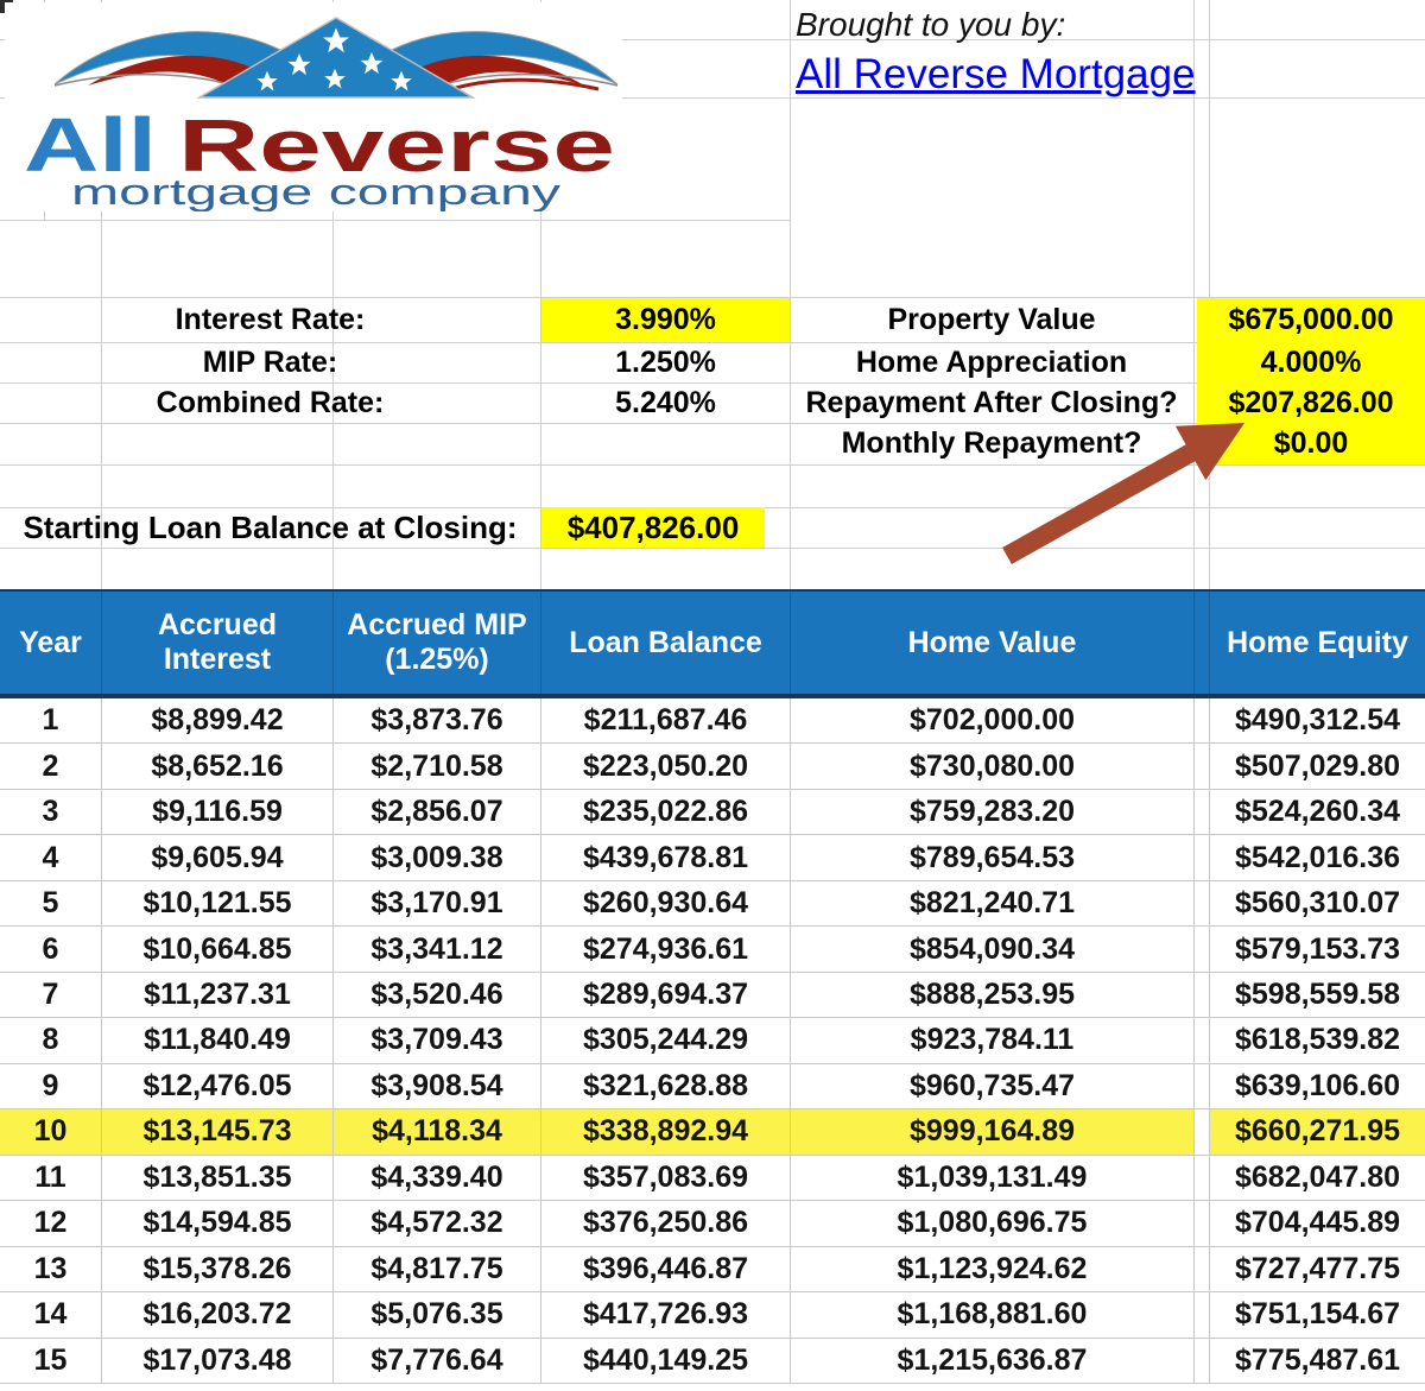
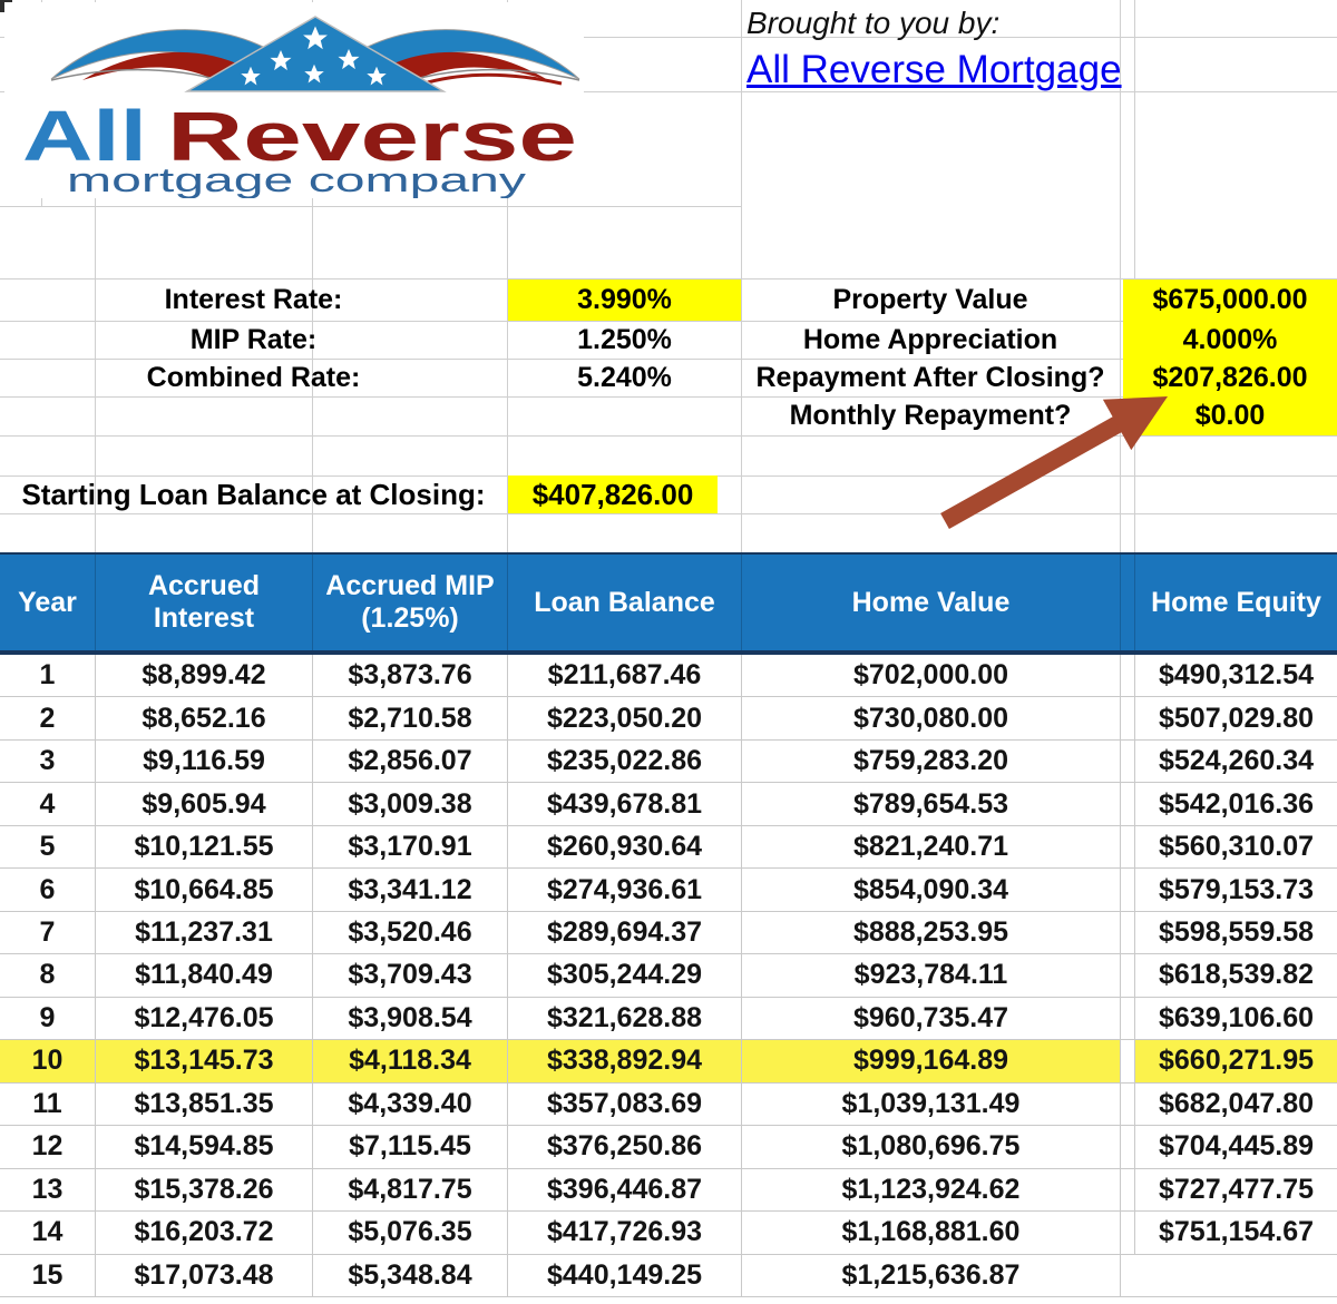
  All
  Reverse
  mortgage company
  Brought to you by:
  All Reverse Mortgage
  Interest Rate:
  3.990%
  MIP Rate:
  1.250%
  Combined Rate:
  5.240%
  Property Value
  Home Appreciation
  Repayment After Closing?
  Monthly Repayment?
  $675,000.00
  4.000%
  $207,826.00
  $0.00
  Starting Loan Balance at Closing:
  $407,826.00
  Year
  Accrued
  Interest
  Accrued MIP
  (1.25%)
  Loan Balance
  Home Value
  Home Equity
  1
  $8,899.42
  $3,873.76
  $211,687.46
  $702,000.00
  $490,312.54
  2
  $8,652.16
  $2,710.58
  $223,050.20
  $730,080.00
  $507,029.80
  3
  $9,116.59
  $2,856.07
  $235,022.86
  $759,283.20
  $524,260.34
  4
  $9,605.94
  $3,009.38
  $439,678.81
  $789,654.53
  $542,016.36
  5
  $10,121.55
  $3,170.91
  $260,930.64
  $821,240.71
  $560,310.07
  6
  $10,664.85
  $3,341.12
  $274,936.61
  $854,090.34
  $579,153.73
  7
  $11,237.31
  $3,520.46
  $289,694.37
  $888,253.95
  $598,559.58
  8
  $11,840.49
  $3,709.43
  $305,244.29
  $923,784.11
  $618,539.82
  9
  $12,476.05
  $3,908.54
  $321,628.88
  $960,735.47
  $639,106.60
  10
  $13,145.73
  $4,118.34
  $338,892.94
  $999,164.89
  $660,271.95
  11
  $13,851.35
  $4,339.40
  $357,083.69
  $1,039,131.49
  $682,047.80
  12
  $14,594.85
- $4,572.32
+ $7,115.45
  $376,250.86
  $1,080,696.75
  $704,445.89
  13
  $15,378.26
  $4,817.75
  $396,446.87
  $1,123,924.62
  $727,477.75
  14
  $16,203.72
  $5,076.35
  $417,726.93
  $1,168,881.60
  $751,154.67
  15
  $17,073.48
- $7,776.64
+ $5,348.84
  $440,149.25
  $1,215,636.87
- $775,487.61
